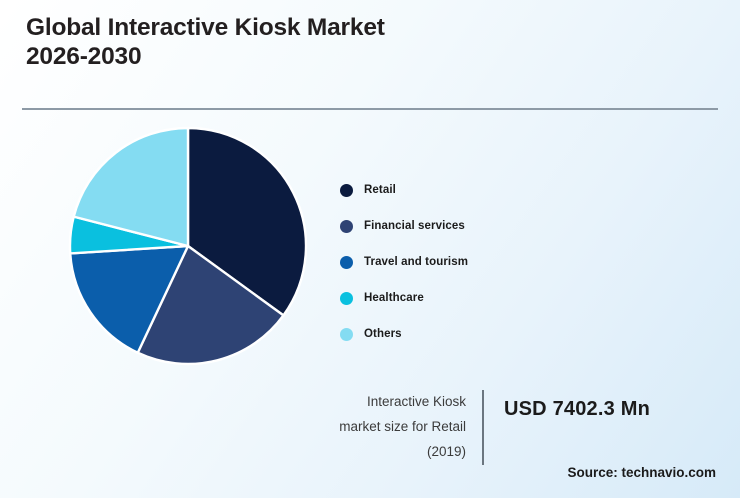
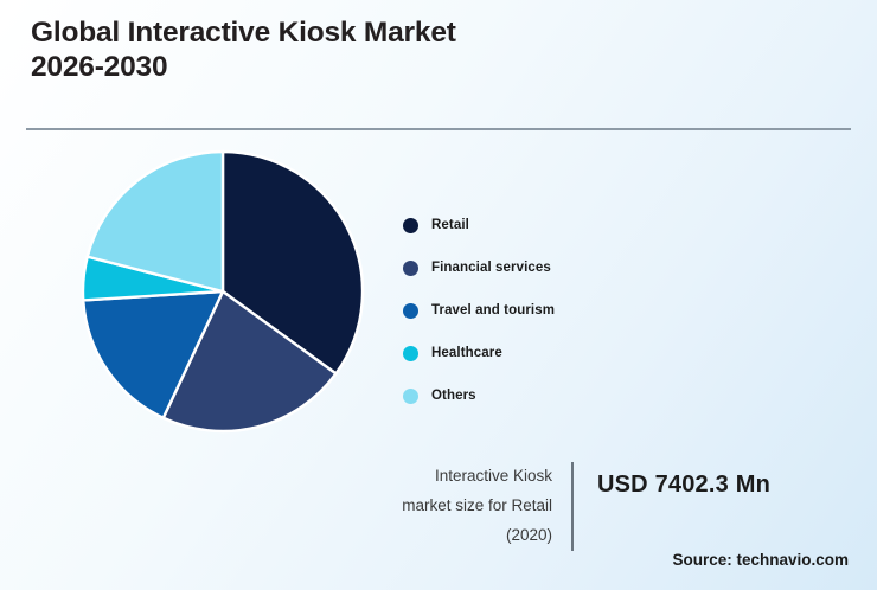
  Global Interactive Kiosk Market
  2026-2030
  Retail
  Financial services
  Travel and tourism
  Healthcare
  Others
  Interactive Kiosk
- market size for Retail (2019)
+ market size for Retail (2020)
  USD 7402.3 Mn
  Source: technavio.com
